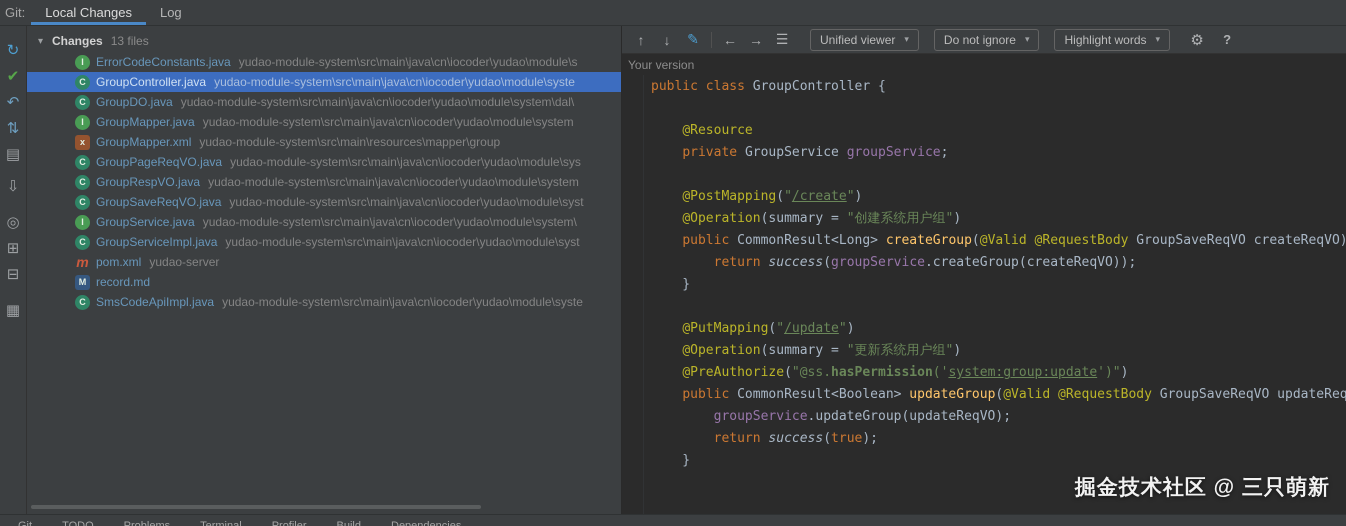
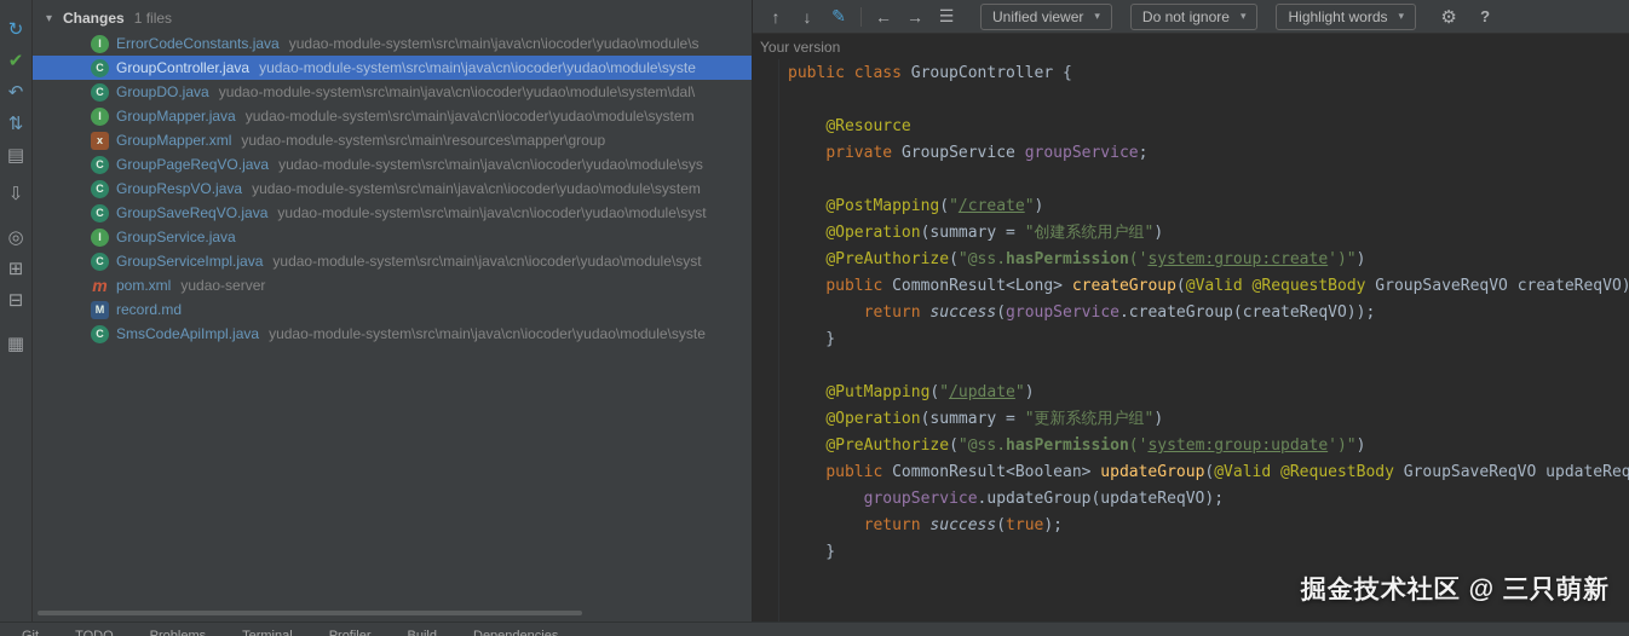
- Git:
- Local Changes
- Log
  ↻
  ✔
  ↶
  ⇅
  ▤
  ⇩
  ◎
  ⊞
  ⊟
  ▦
  ▾
  Changes
- 13 files
+ 1 files
  I
  ErrorCodeConstants.java
  yudao-module-system\src\main\java\cn\iocoder\yudao\module\s
  C
  GroupController.java
  yudao-module-system\src\main\java\cn\iocoder\yudao\module\syste
  C
  GroupDO.java
  yudao-module-system\src\main\java\cn\iocoder\yudao\module\system\dal\
  I
  GroupMapper.java
  yudao-module-system\src\main\java\cn\iocoder\yudao\module\system
  x
  GroupMapper.xml
  yudao-module-system\src\main\resources\mapper\group
  C
  GroupPageReqVO.java
  yudao-module-system\src\main\java\cn\iocoder\yudao\module\sys
  C
  GroupRespVO.java
  yudao-module-system\src\main\java\cn\iocoder\yudao\module\system
  C
  GroupSaveReqVO.java
  yudao-module-system\src\main\java\cn\iocoder\yudao\module\syst
  I
  GroupService.java
- yudao-module-system\src\main\java\cn\iocoder\yudao\module\system\
  C
  GroupServiceImpl.java
  yudao-module-system\src\main\java\cn\iocoder\yudao\module\syst
  m
  pom.xml
  yudao-server
  M
  record.md
  C
  SmsCodeApiImpl.java
  yudao-module-system\src\main\java\cn\iocoder\yudao\module\syste
  ↑
  ↓
  ✎
  ←
  →
  ☰
  Unified viewer
  ▾
  Do not ignore
  ▾
  Highlight words
  ▾
  ⚙
  ?
  Your version
  public class GroupController {
  @Resource
  private GroupService groupService;
  @PostMapping("/create")
  @Operation(summary = "创建系统用户组")
+ @PreAuthorize("@ss.hasPermission('system:group:create')")
  public CommonResult<Long> createGroup(@Valid @RequestBody GroupSaveReqVO createReqVO)
  return success(groupService.createGroup(createReqVO));
  }
  @PutMapping("/update")
  @Operation(summary = "更新系统用户组")
  @PreAuthorize("@ss.hasPermission('system:group:update')")
  public CommonResult<Boolean> updateGroup(@Valid @RequestBody GroupSaveReqVO updateReq
  groupService.updateGroup(updateReqVO);
  return success(true);
  }
  掘金技术社区 @ 三只萌新
